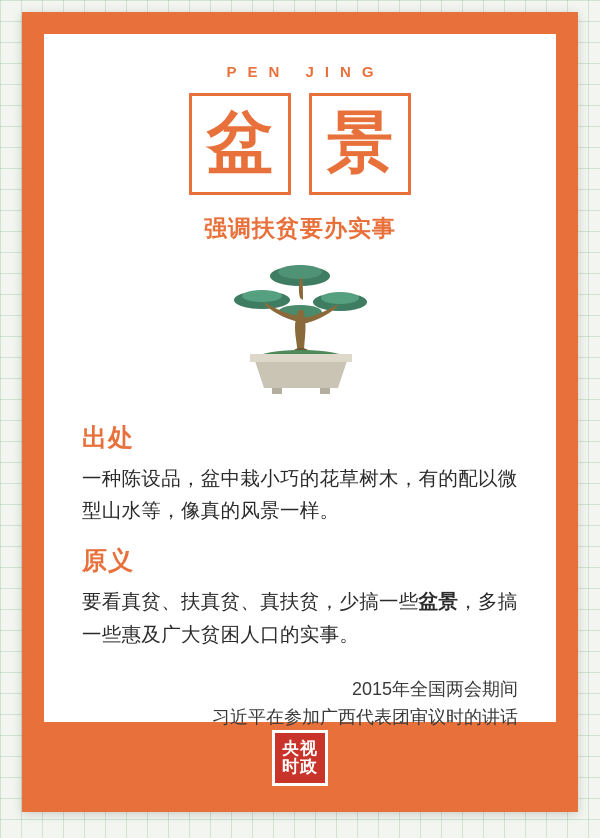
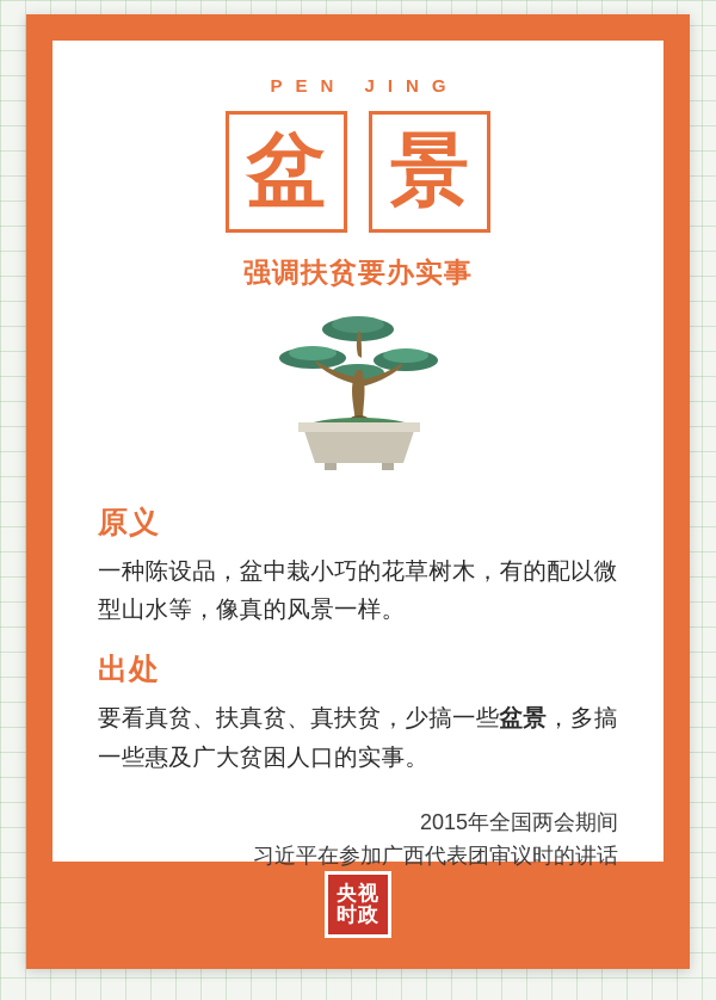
  PEN JING
  盆
  景
  强调扶贫要办实事
- 出处
+ 原义
  一种陈设品，盆中栽小巧的花草树木，有的配以微型山水等，像真的风景一样。
- 原义
+ 出处
  要看真贫、扶真贫、真扶贫，少搞一些盆景，多搞一些惠及广大贫困人口的实事。
  2015年全国两会期间
  习近平在参加广西代表团审议时的讲话
  央视
  时政
